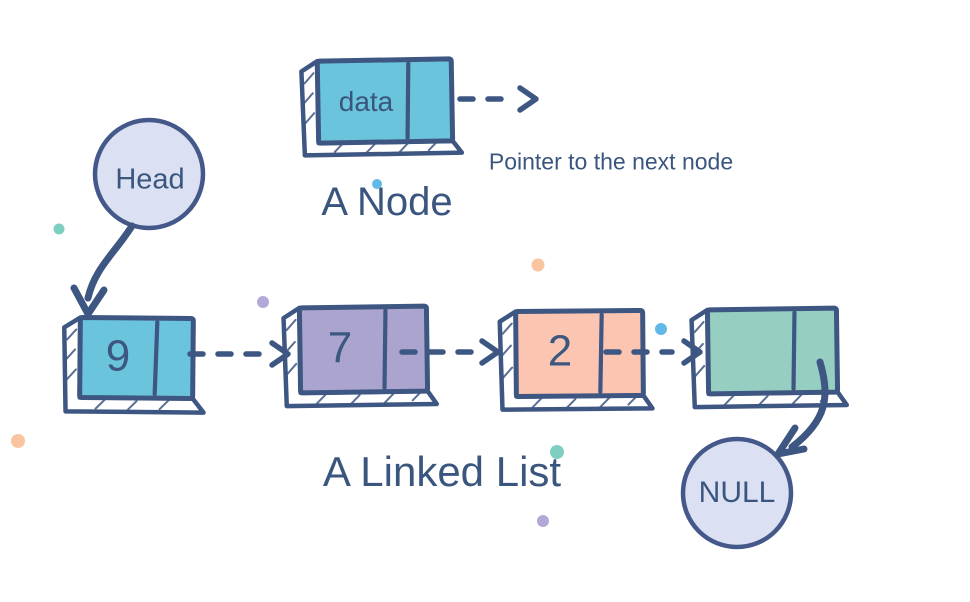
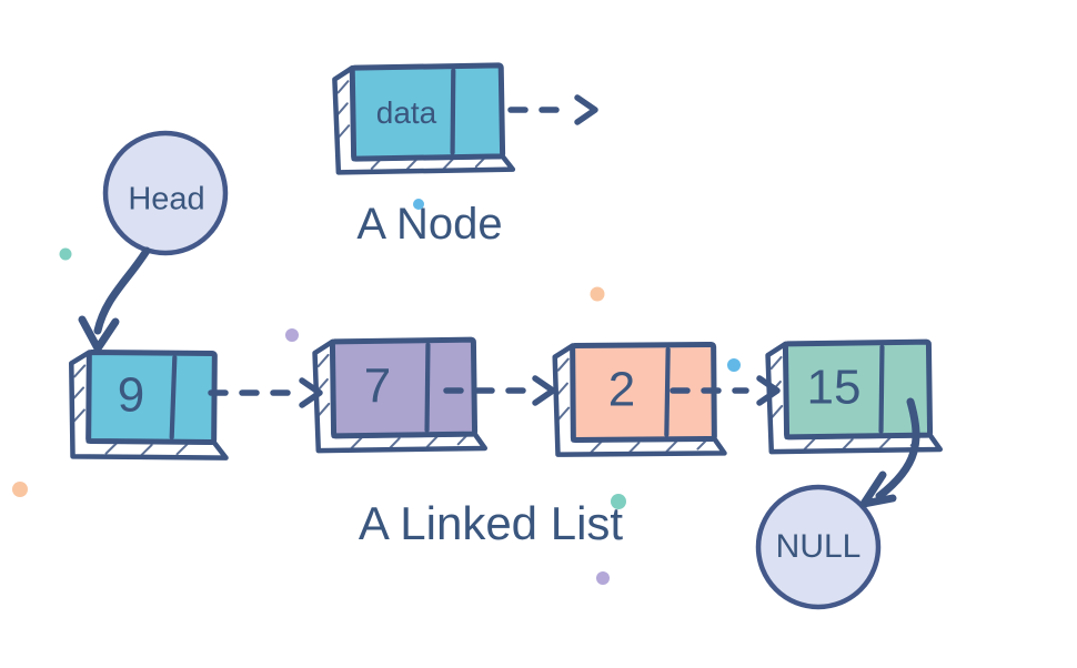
  data
- Pointer to the next node
  A Node
  Head
  9
  7
  2
+ 15
  NULL
  A Linked List
